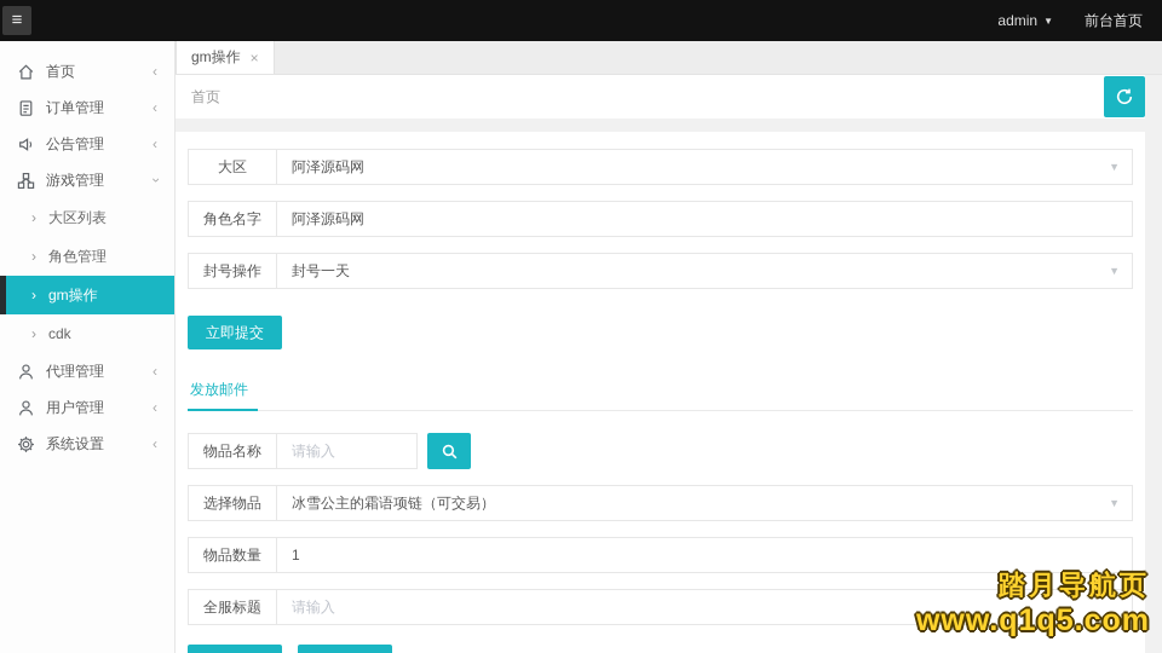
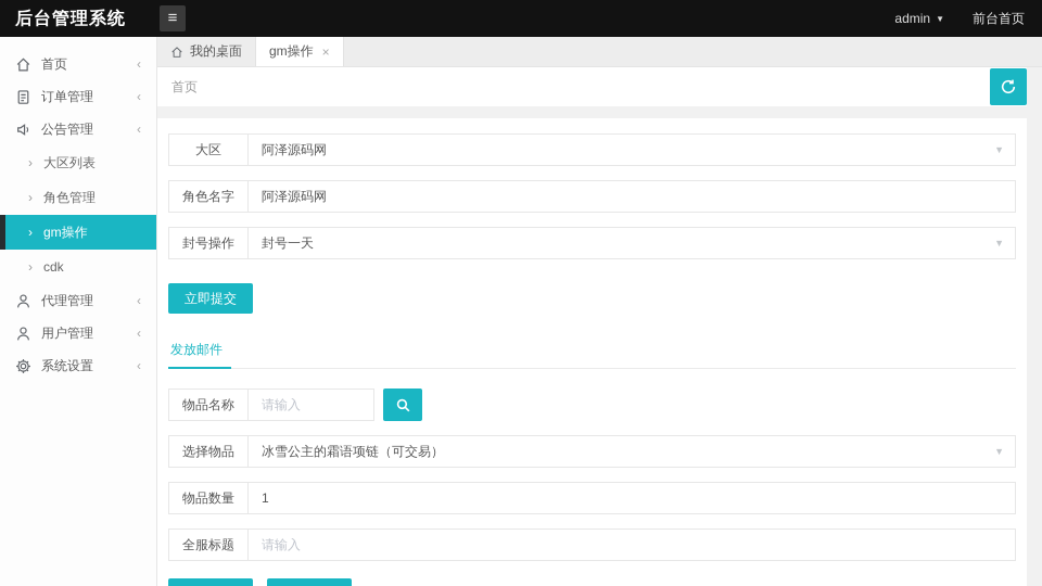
+ 后台管理系统
  ≡
  admin
  ▼
  前台首页
  首页
  ‹
  订单管理
  ‹
  公告管理
  ‹
- 游戏管理
  ›
  大区列表
  ›
  角色管理
  ›
  gm操作
  ›
  cdk
  代理管理
  ‹
  用户管理
  ‹
  系统设置
  ‹
+ 我的桌面
  gm操作
  ×
  首页
  大区
  阿泽源码网
  ▼
  角色名字
  阿泽源码网
  封号操作
  封号一天
  ▼
  立即提交
  发放邮件
  物品名称
  请输入
  选择物品
  冰雪公主的霜语项链（可交易）
  ▼
  物品数量
  1
  全服标题
  请输入
- 踏月导航页
- www.q1q5.com
